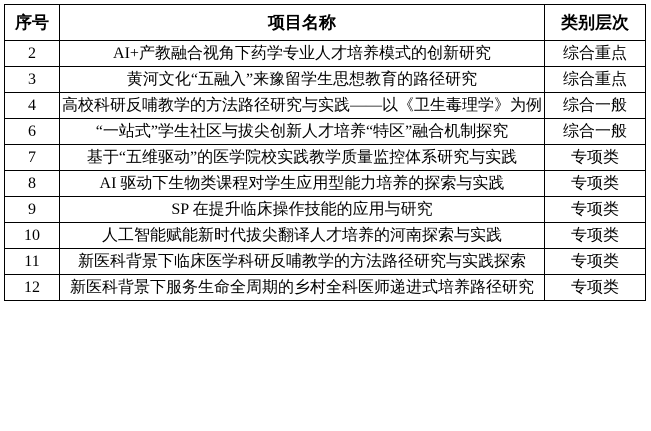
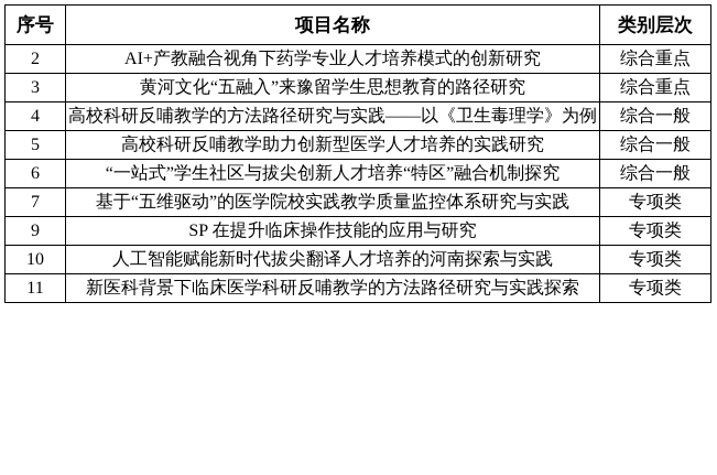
  序号	项目名称	类别层次
  2	AI+产教融合视角下药学专业人才培养模式的创新研究	综合重点
  3	黄河文化“五融入”来豫留学生思想教育的路径研究	综合重点
  4	高校科研反哺教学的方法路径研究与实践——以《卫生毒理学》为例	综合一般
+ 5	高校科研反哺教学助力创新型医学人才培养的实践研究	综合一般
  6	“一站式”学生社区与拔尖创新人才培养“特区”融合机制探究	综合一般
  7	基于“五维驱动”的医学院校实践教学质量监控体系研究与实践	专项类
- 8	AI 驱动下生物类课程对学生应用型能力培养的探索与实践	专项类
  9	SP 在提升临床操作技能的应用与研究	专项类
  10	人工智能赋能新时代拔尖翻译人才培养的河南探索与实践	专项类
  11	新医科背景下临床医学科研反哺教学的方法路径研究与实践探索	专项类
- 12	新医科背景下服务生命全周期的乡村全科医师递进式培养路径研究	专项类
